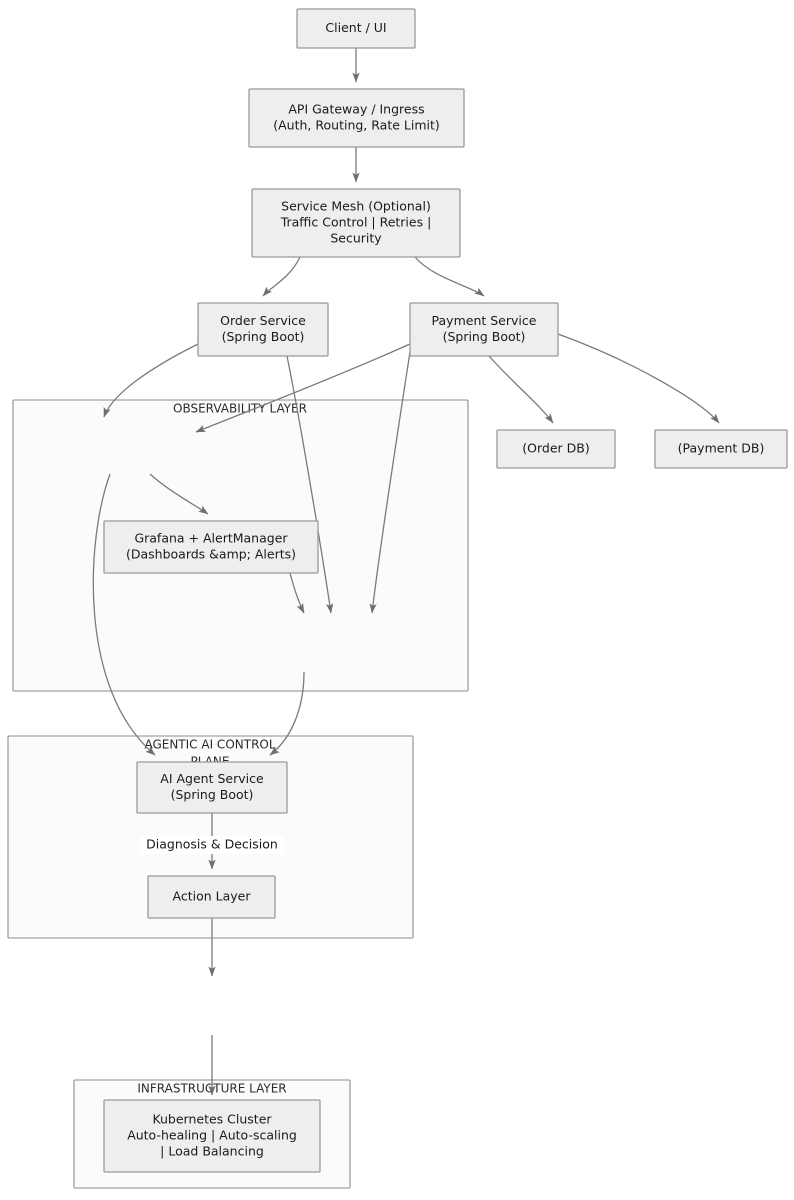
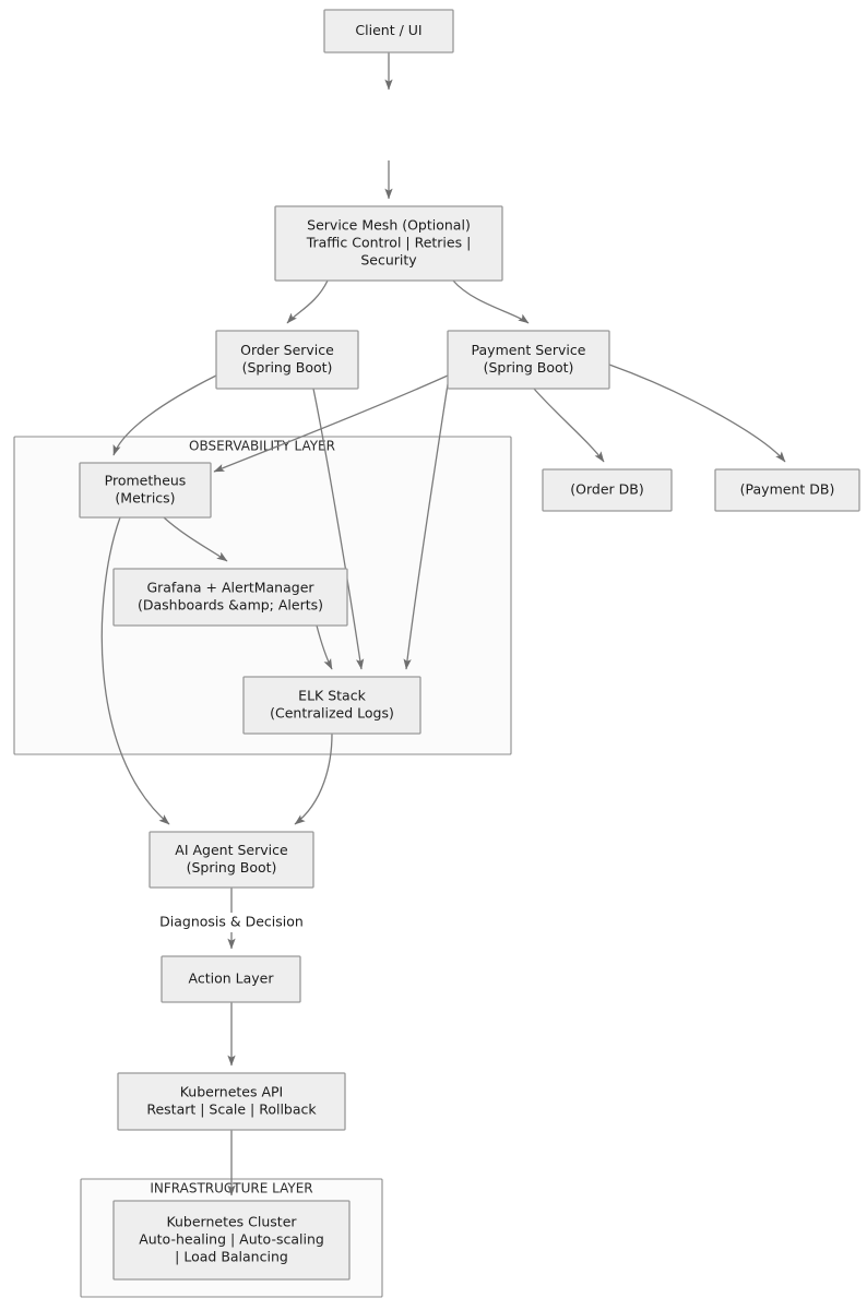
  OBSERVABILIY LAYER
- AGENTIC AI CONTROL
  INFRASTRUCTURE LAYER
  Client / UI
- API Gateway / Ingress
- (Auth, Routing, Rate Limit)
  Service Mesh (Optional)
  Traffic Control | Retries |
  Security
  Order Service
  (Spring Boot)
  Payment Service
  (Spring Boot)
  (Order DB)
  (Payment DB)
+ Prometheus
+ (Metrics)
  Grafana + AlertManager
  (Dashboards &amp; Alerts)
+ ELK Stack
+ (Centralized Logs)
  AI Agent Service
  (Spring Boot)
  Action Layer
+ Kubernetes API
+ Restart | Scale | Rollback
  Kubernetes Cluster
  Auto-healing | Auto-scaling
  | Load Balancing
  Diagnosis & Decision
